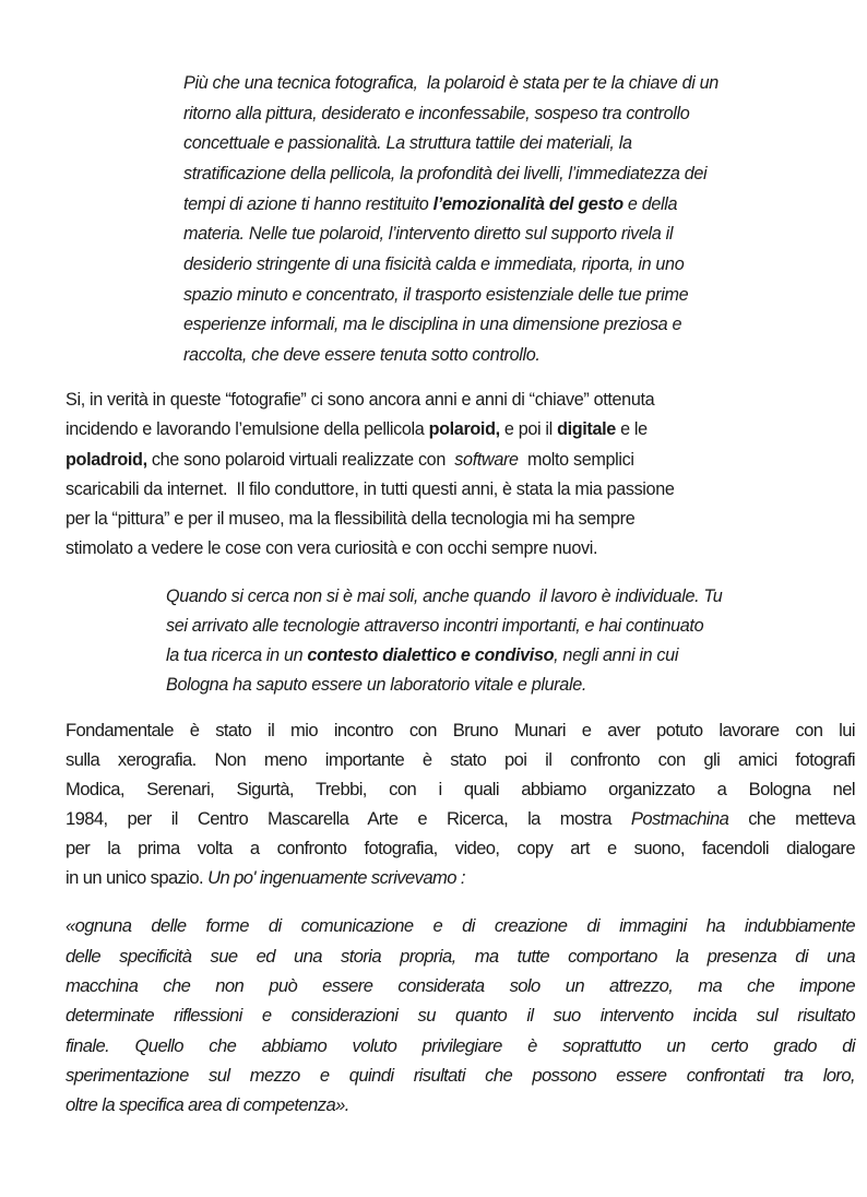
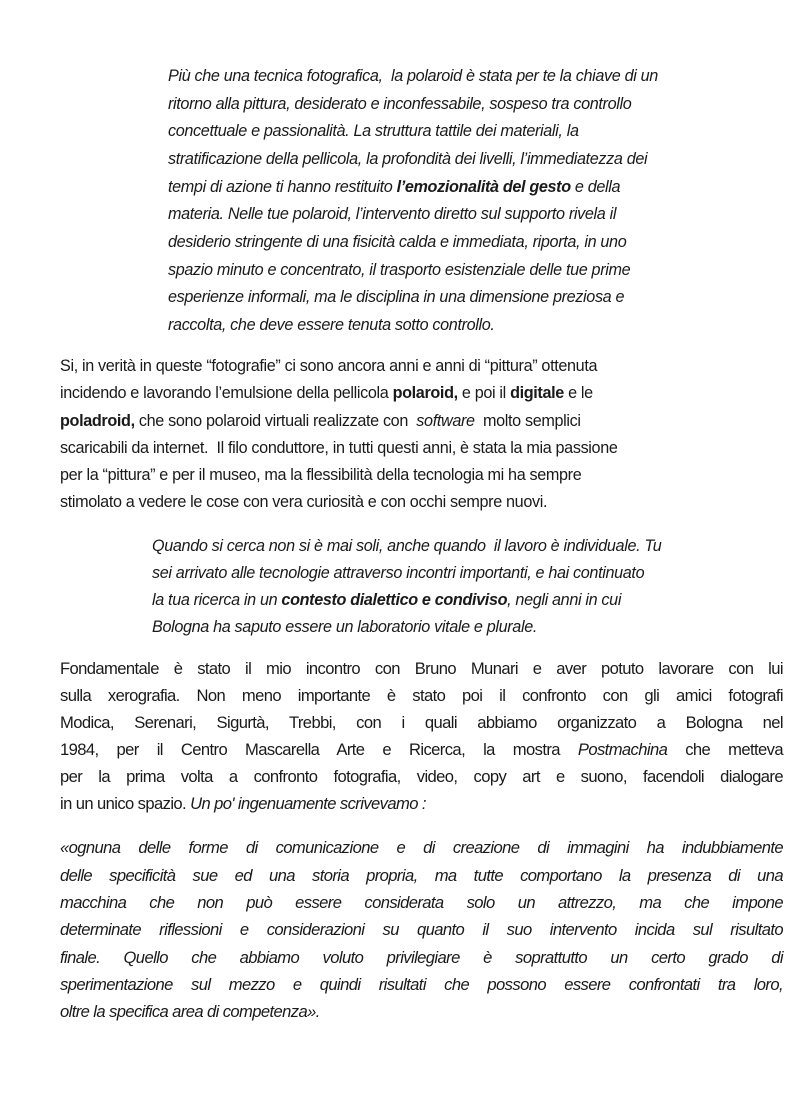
  Più che una tecnica fotografica, la polaroid è stata per te la chiave di un
  ritorno alla pittura, desiderato e inconfessabile, sospeso tra controllo
  concettuale e passionalità. La struttura tattile dei materiali, la
  stratificazione della pellicola, la profondità dei livelli, l’immediatezza dei
  tempi di azione ti hanno restituito l’emozionalità del gesto e della
  materia. Nelle tue polaroid, l’intervento diretto sul supporto rivela il
  desiderio stringente di una fisicità calda e immediata, riporta, in uno
  spazio minuto e concentrato, il trasporto esistenziale delle tue prime
  esperienze informali, ma le disciplina in una dimensione preziosa e
  raccolta, che deve essere tenuta sotto controllo.
- Si, in verità in queste “fotografie” ci sono ancora anni e anni di “chiave” ottenuta
+ Si, in verità in queste “fotografie” ci sono ancora anni e anni di “pittura” ottenuta
  incidendo e lavorando l’emulsione della pellicola polaroid, e poi il digitale e le
  poladroid, che sono polaroid virtuali realizzate con software molto semplici
  scaricabili da internet. Il filo conduttore, in tutti questi anni, è stata la mia passione
  per la “pittura” e per il museo, ma la flessibilità della tecnologia mi ha sempre
  stimolato a vedere le cose con vera curiosità e con occhi sempre nuovi.
  Quando si cerca non si è mai soli, anche quando il lavoro è individuale. Tu
  sei arrivato alle tecnologie attraverso incontri importanti, e hai continuato
  la tua ricerca in un contesto dialettico e condiviso, negli anni in cui
  Bologna ha saputo essere un laboratorio vitale e plurale.
  Fondamentale è stato il mio incontro con Bruno Munari e aver potuto lavorare con lui
  sulla xerografia. Non meno importante è stato poi il confronto con gli amici fotografi
  Modica, Serenari, Sigurtà, Trebbi, con i quali abbiamo organizzato a Bologna nel
  1984, per il Centro Mascarella Arte e Ricerca, la mostra Postmachina che metteva
  per la prima volta a confronto fotografia, video, copy art e suono, facendoli dialogare
  in un unico spazio. Un po' ingenuamente scrivevamo :
  «ognuna delle forme di comunicazione e di creazione di immagini ha indubbiamente
  delle specificità sue ed una storia propria, ma tutte comportano la presenza di una
  macchina che non può essere considerata solo un attrezzo, ma che impone
  determinate riflessioni e considerazioni su quanto il suo intervento incida sul risultato
  finale. Quello che abbiamo voluto privilegiare è soprattutto un certo grado di
  sperimentazione sul mezzo e quindi risultati che possono essere confrontati tra loro,
  oltre la specifica area di competenza».
